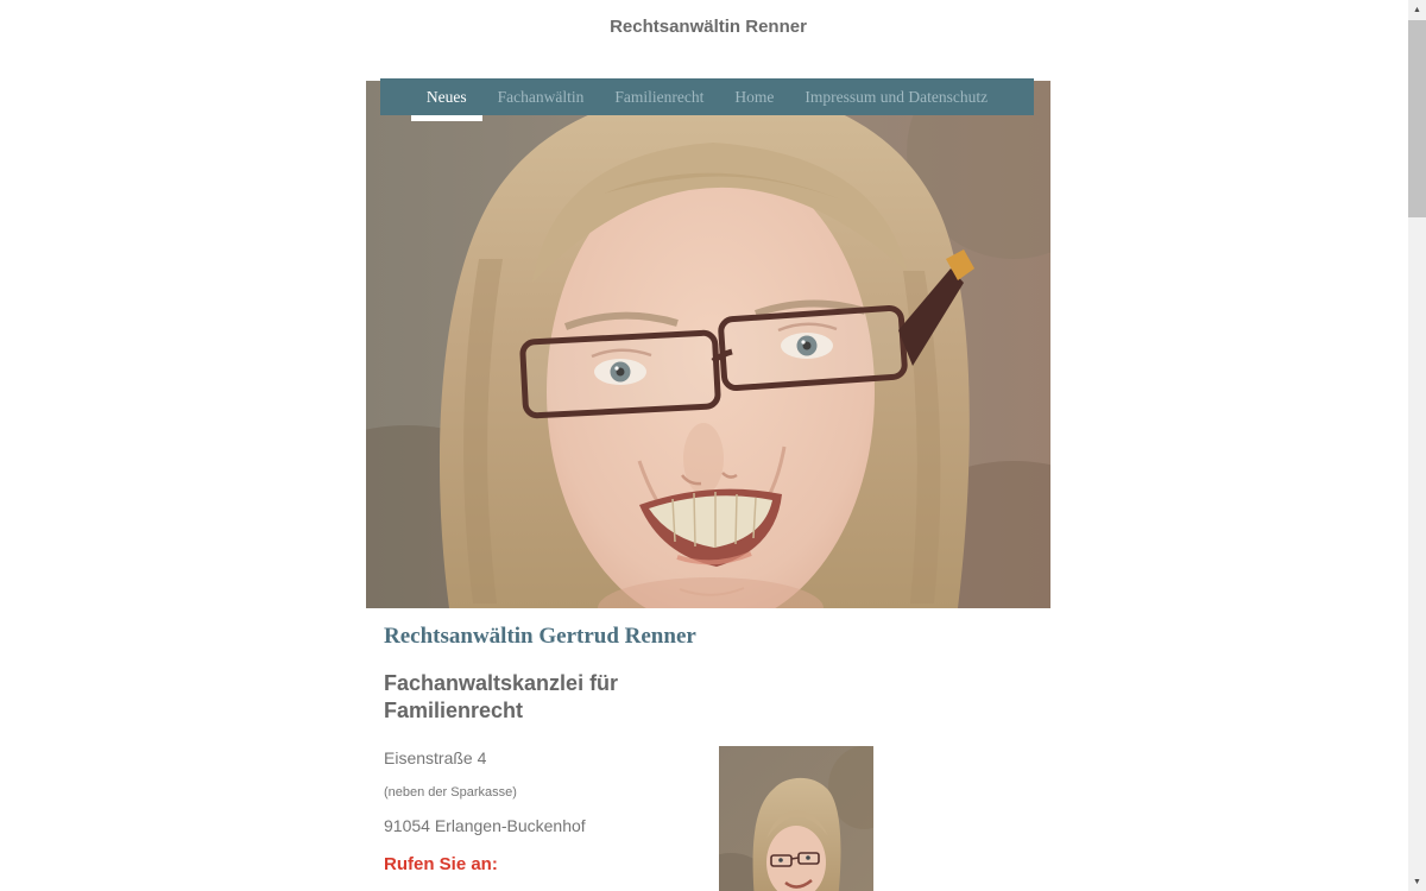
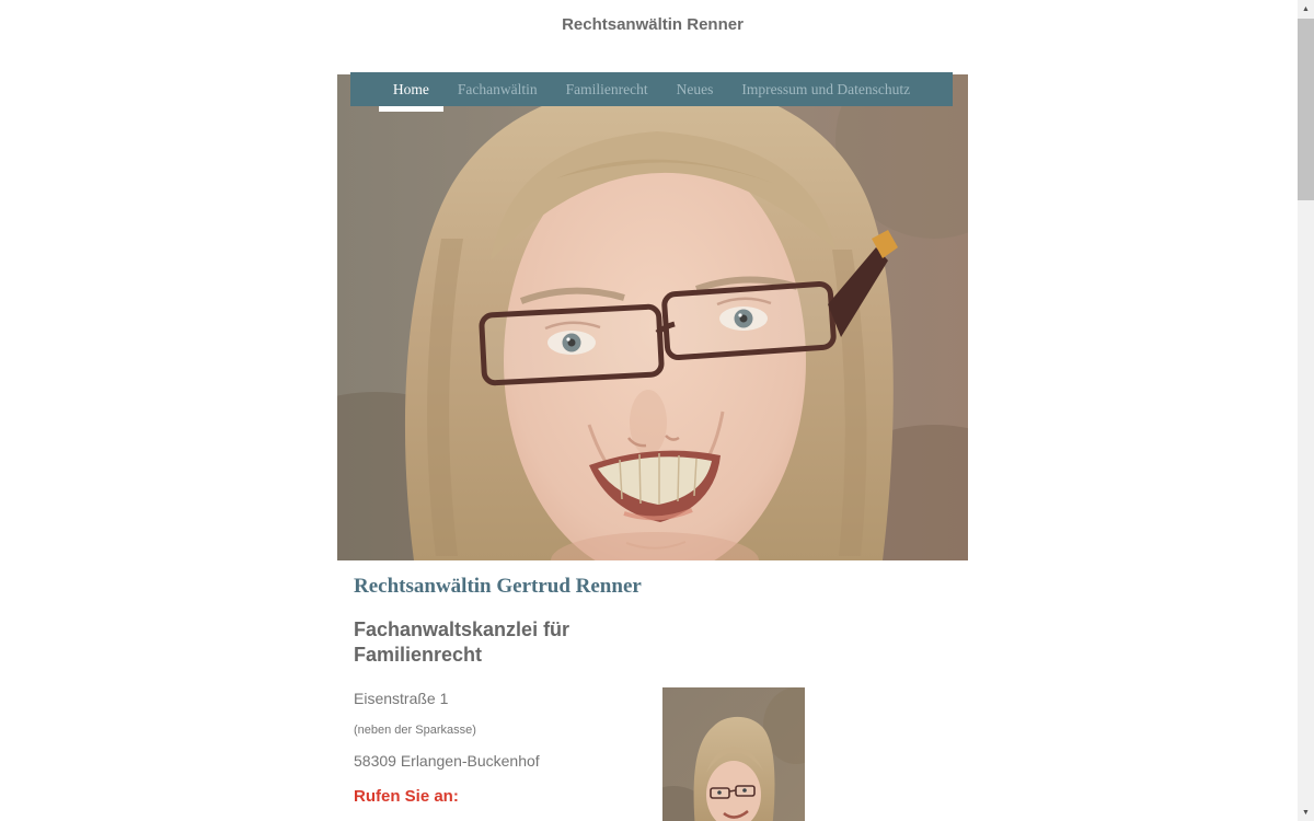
  Rechtsanwältin Renner
- Neues
+ Home
  Fachanwältin
  Familienrecht
- Home
+ Neues
  Impressum und Datenschutz
  Rechtsanwältin Gertrud Renner
  Fachanwaltskanzlei für
  Familienrecht
- Eisenstraße 4
+ Eisenstraße 1
  (neben der Sparkasse)
- 91054 Erlangen-Buckenhof
+ 58309 Erlangen-Buckenhof
  Rufen Sie an:
